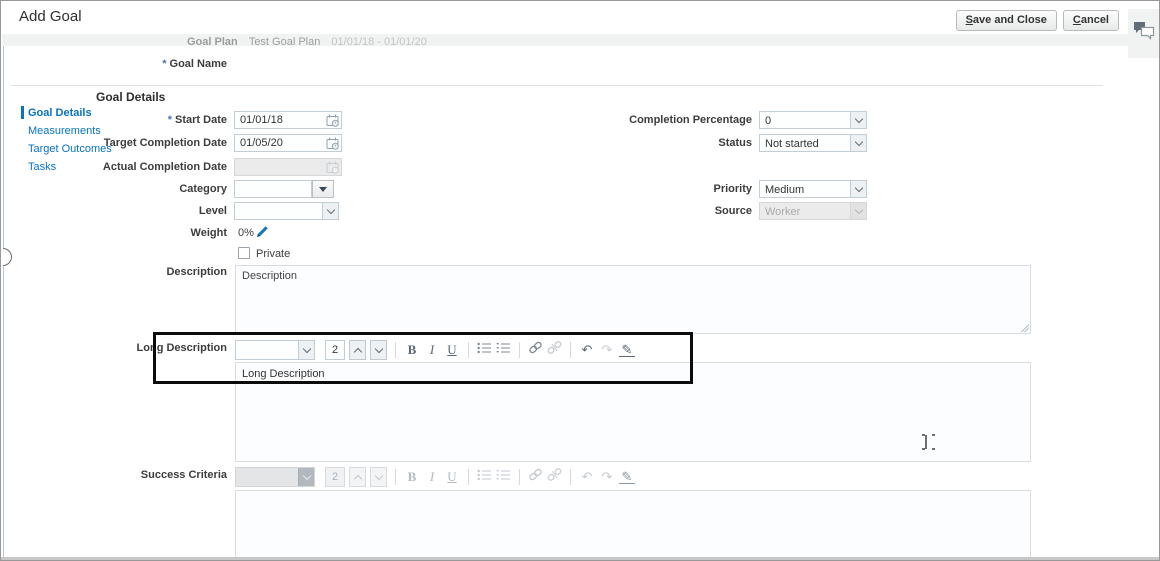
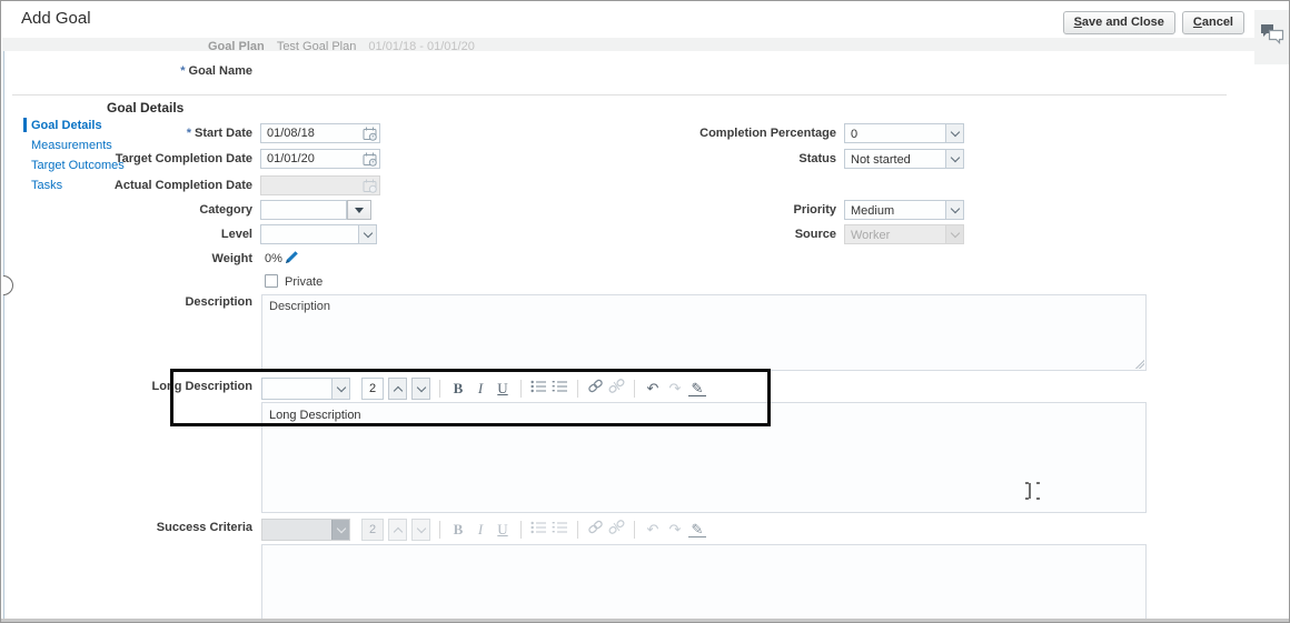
  Add Goal
  Save and Close
  Cancel
  Goal Plan Test Goal Plan 01/01/18 - 01/01/20
  * Goal Name
  Goal Details
  Goal Details
  Measurements
  Target Outcomes
  Tasks
  * Start Date
- 01/01/18
+ 01/08/18
  Target Completion Date
- 01/05/20
+ 01/01/20
  Actual Completion Date
  Category
  Level
  Weight
  0%
  Private
  Description
  Description
  Long Description
  2
  B
  I
  U
  ↶
  ↷
  ✎
  Long Description
  Success Criteria
  2
  B
  I
  U
  ↶
  ↷
  ✎
  Completion Percentage
  0
  Status
  Not started
  Priority
  Medium
  Source
  Worker
